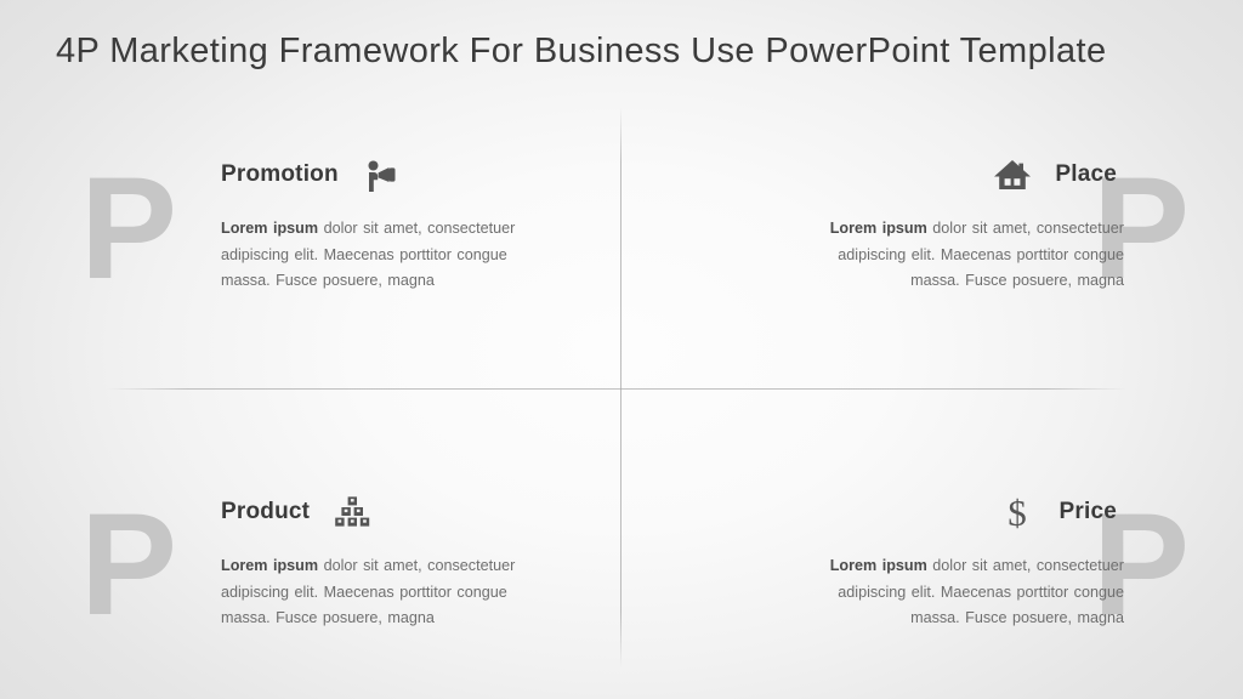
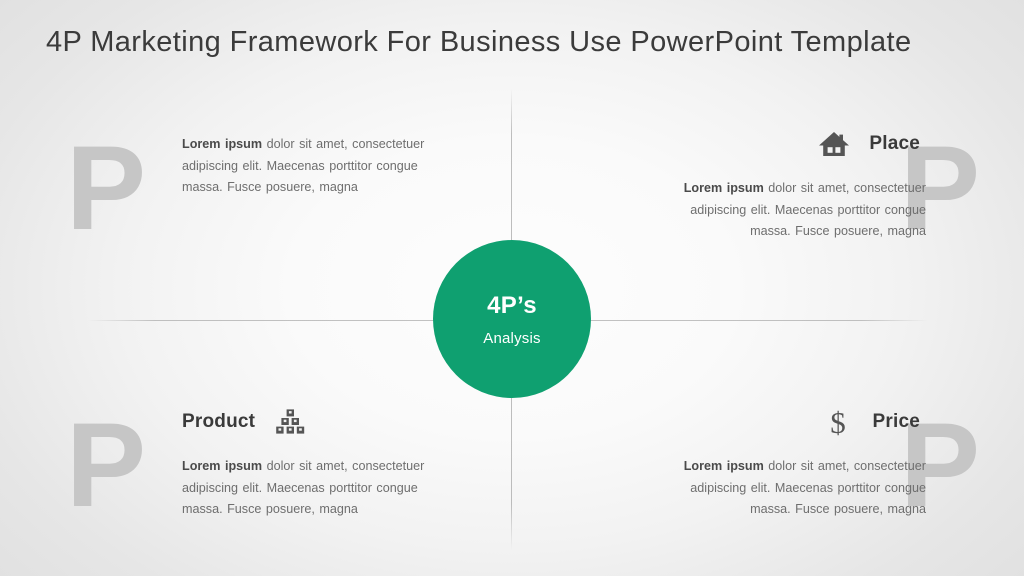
  4P Marketing Framework For Business Use PowerPoint Template
  P
  P
  P
  P
- Promotion
  Lorem ipsum dolor sit amet, consectetuer adipiscing elit. Maecenas porttitor congue massa. Fusce posuere, magna
  Place
  Lorem ipsum dolor sit amet, consectetuer adipiscing elit. Maecenas porttitor congue massa. Fusce posuere, magna
  Product
  Lorem ipsum dolor sit amet, consectetuer adipiscing elit. Maecenas porttitor congue massa. Fusce posuere, magna
  $
  Price
  Lorem ipsum dolor sit amet, consectetuer adipiscing elit. Maecenas porttitor congue massa. Fusce posuere, magna
+ 4P’s
+ Analysis
